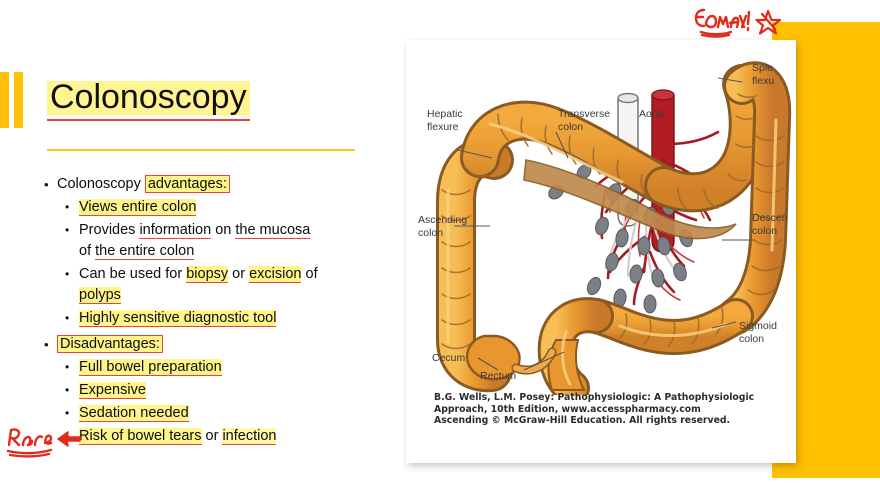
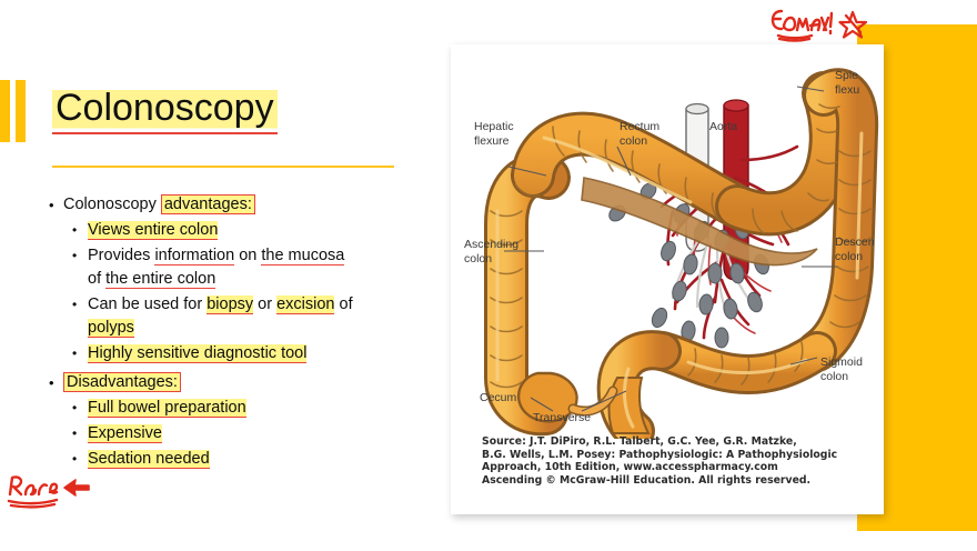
  Colonoscopy
  •
  Colonoscopy advantages:
  •
  Views entire colon
  •
  Provides information on the mucosa
  of the entire colon
  •
  Can be used for biopsy or excision of
  polyps
  •
  Highly sensitive diagnostic tool
  •
  Disadvantages:
  •
  Full bowel preparation
  •
  Expensive
  •
  Sedation needed
- Risk of bowel tears or infection
  Hepatic
  flexure
  Ascending
  colon
- Transverse
+ Rectum
  colon
  Aorta
  Sple
  flexu
  Descen
  colon
  Sigmoid
  colon
  Cecum
- Rectum
+ Transverse
+ Source: J.T. DiPiro, R.L. Talbert, G.C. Yee, G.R. Matzke,
  B.G. Wells, L.M. Posey: Pathophysiologic: A Pathophysiologic
  Approach, 10th Edition, www.accesspharmacy.com
  Ascending © McGraw-Hill Education. All rights reserved.
